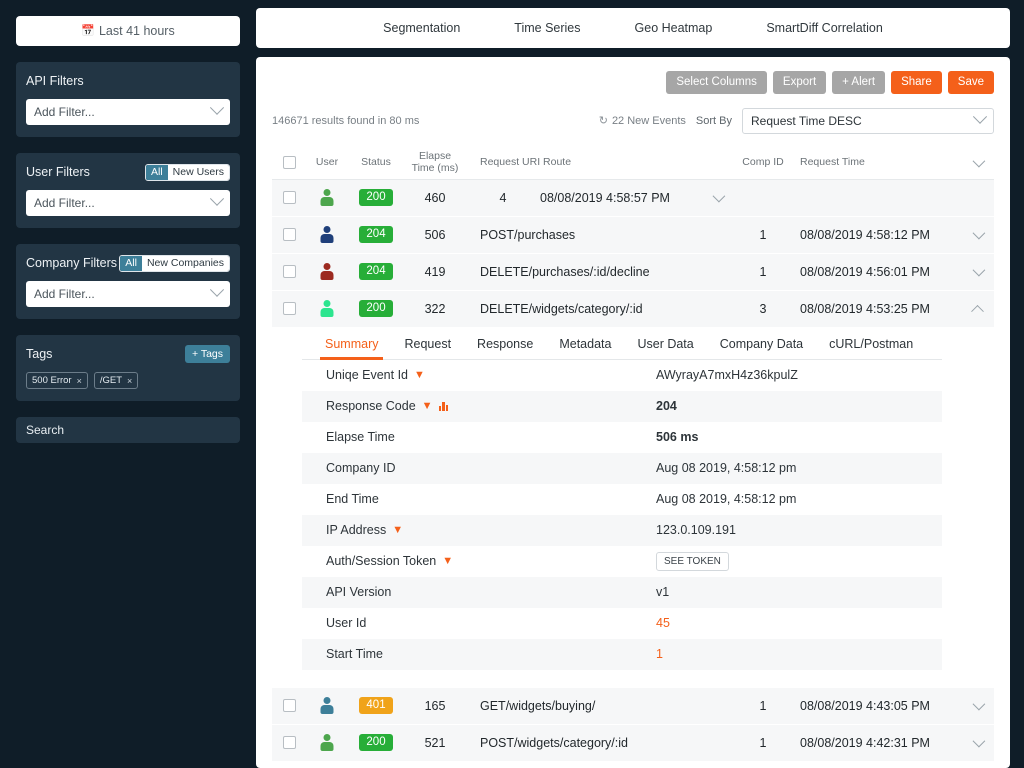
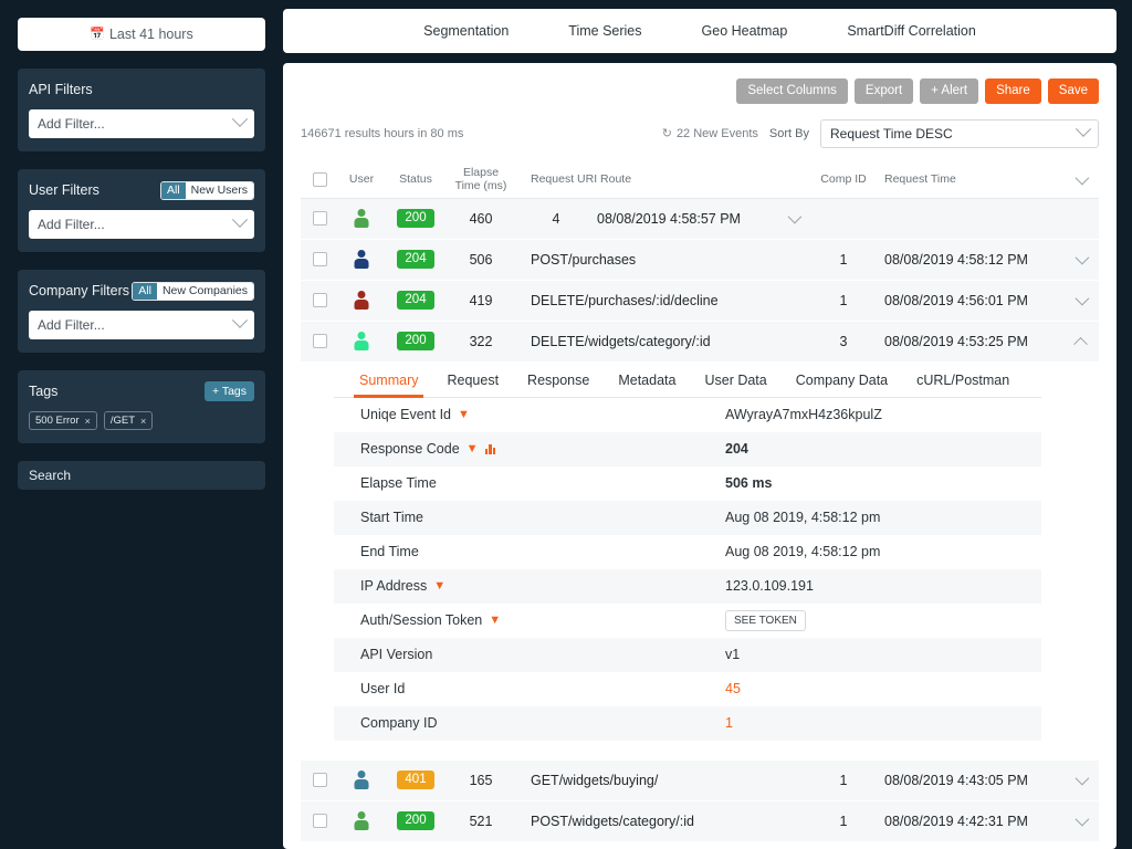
  📅
  Last 41 hours
  API Filters
  Add Filter...
  User Filters
  All
  New Users
  Add Filter...
  Company Filters
  All
  New Companies
  Add Filter...
  Tags
  + Tags
  500 Error
  ×
  /GET
  ×
  Search
  Segmentation
  Time Series
  Geo Heatmap
  SmartDiff Correlation
  Select Columns
  Export
  + Alert
  Share
  Save
- 146671 results found in 80 ms
+ 146671 results hours in 80 ms
  ↻
  22 New Events
  Sort By
  Request Time DESC
  User
  Status
  Elapse
  Time (ms)
  Request URI Route
  Comp ID
  Request Time
  200
  460
  4
  08/08/2019 4:58:57 PM
  204
  506
  POST/purchases
  1
  08/08/2019 4:58:12 PM
  204
  419
  DELETE/purchases/:id/decline
  1
  08/08/2019 4:56:01 PM
  200
  322
  DELETE/widgets/category/:id
  3
  08/08/2019 4:53:25 PM
  Summary
  Request
  Response
  Metadata
  User Data
  Company Data
  cURL/Postman
  Uniqe Event Id
  ▼
  AWyrayA7mxH4z36kpulZ
  Response Code
  ▼
  204
  Elapse Time
  506 ms
- Company ID
+ Start Time
  Aug 08 2019, 4:58:12 pm
  End Time
  Aug 08 2019, 4:58:12 pm
  IP Address
  ▼
  123.0.109.191
  Auth/Session Token
  ▼
  SEE TOKEN
  API Version
  v1
  User Id
  45
- Start Time
+ Company ID
  1
  401
  165
  GET/widgets/buying/
  1
  08/08/2019 4:43:05 PM
  200
  521
  POST/widgets/category/:id
  1
  08/08/2019 4:42:31 PM
